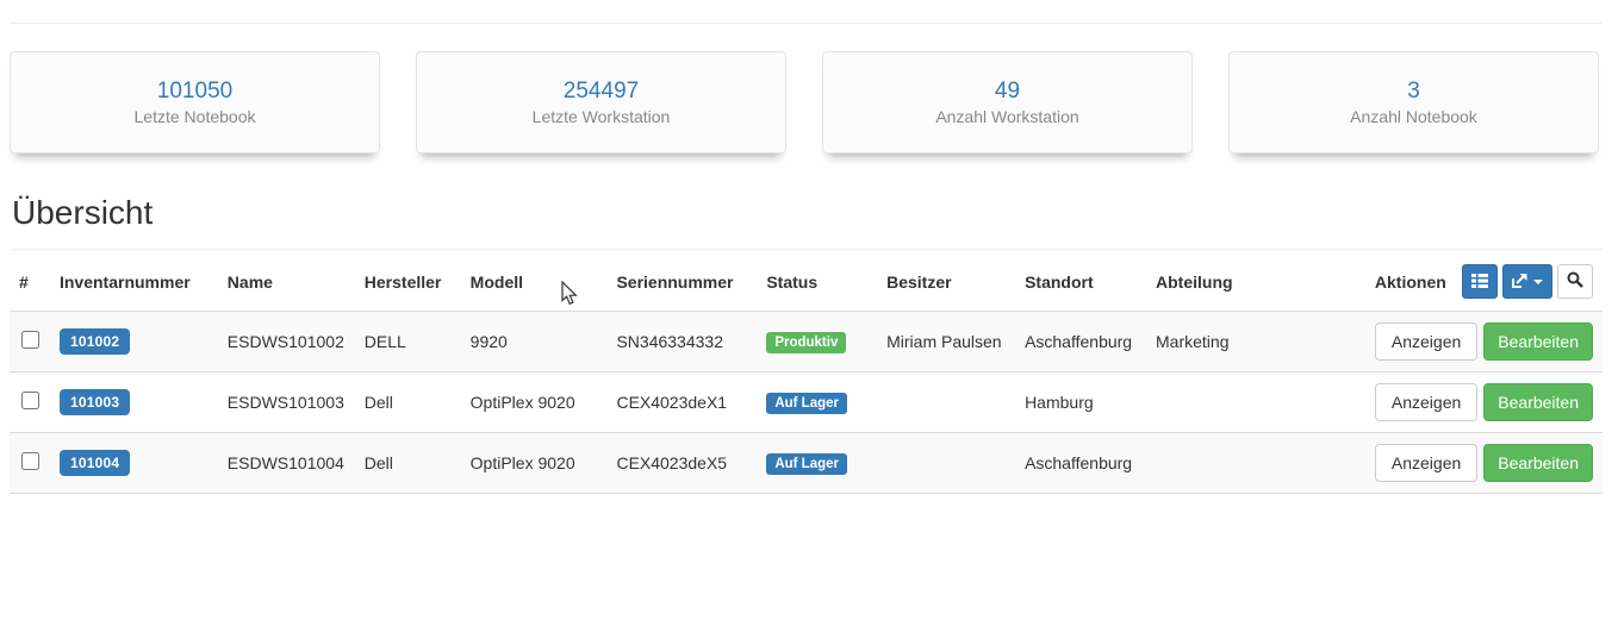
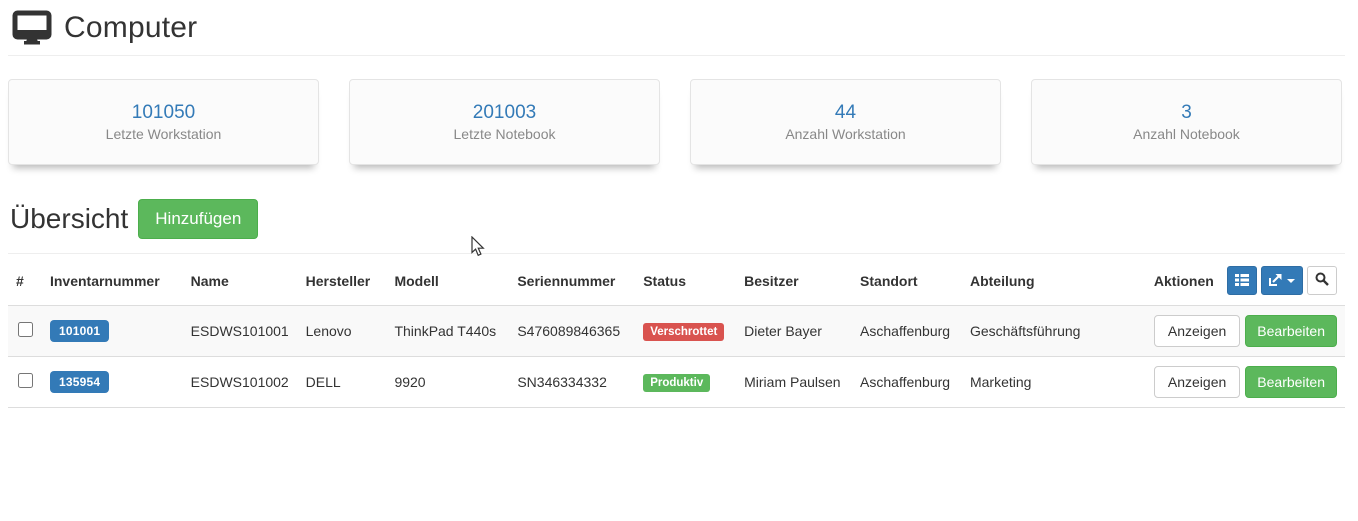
+ Computer
  101050
- Letzte Notebook
+ Letzte Workstation
- 254497
+ 201003
- Letzte Workstation
+ Letzte Notebook
- 49
+ 44
  Anzahl Workstation
  3
  Anzahl Notebook
  Übersicht
+ Hinzufügen
  #	Inventarnummer	Name	Hersteller	Modell	Seriennummer	Status	Besitzer	Standort	Abteilung	Aktionen
+ 	101001	ESDWS101001	Lenovo	ThinkPad T440s	S476089846365	Verschrottet	Dieter Bayer	Aschaffenburg	Geschäftsführung	Anzeigen Bearbeiten
- 	101002	ESDWS101002	DELL	9920	SN346334332	Produktiv	Miriam Paulsen	Aschaffenburg	Marketing	Anzeigen Bearbeiten
+ 	135954	ESDWS101002	DELL	9920	SN346334332	Produktiv	Miriam Paulsen	Aschaffenburg	Marketing	Anzeigen Bearbeiten
- 	101003	ESDWS101003	Dell	OptiPlex 9020	CEX4023deX1	Auf Lager		Hamburg		Anzeigen Bearbeiten
- 	101004	ESDWS101004	Dell	OptiPlex 9020	CEX4023deX5	Auf Lager		Aschaffenburg		Anzeigen Bearbeiten
